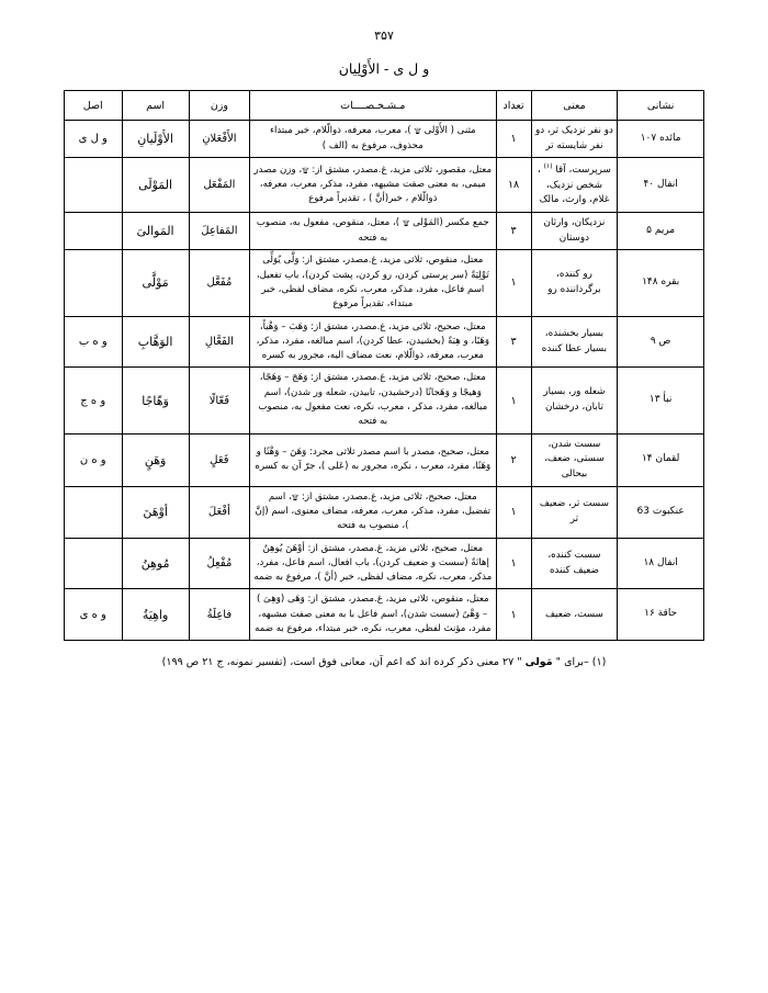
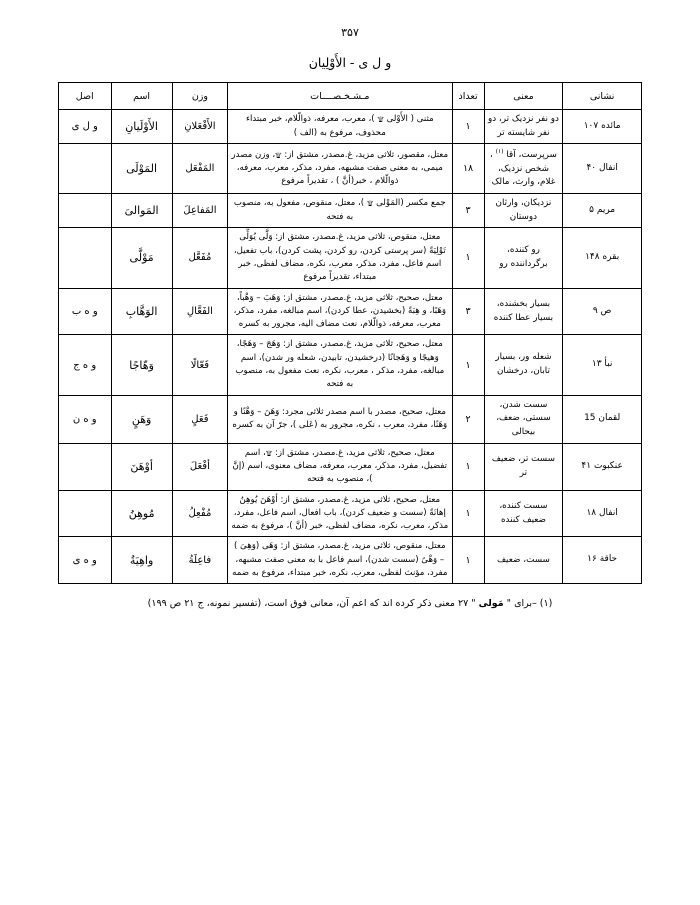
  ۳۵۷
  و ل ی - الأَوْلِیان
  نشانی	معنی	تعداد	مـشـخـصــــات	وزن	اسم	اصل
  مائده ۱۰۷	دو نفر نزدیک تر، دو نفر شایسته تر	۱	مثنی ( الأَوْلی ۩ )، معرب، معرفه، ذوالّلام، خبر مبتداء محذوف، مرفوع به (الف )	الأَفْعَلانِ	الأَوْلَیانِ	و ل ی
  انفال ۴۰	سرپرست، آقا ، شخص نزدیک، غلام، وارث، مالک	۱۸	معتل، مقصور، ثلاثی مزید، غ.مصدر، مشتق از: ۩، وزن مصدر میمی، به معنی صفت مشبهه، مفرد، مذکر، معرب، معرفه، ذوالّلام ، خبر(أنَّ ) ، تقدیراً مرفوع	المَفْعَل	المَوْلَی
  مریم ۵	نزدیکان، وارثان دوستان	۳	جمع مکسر (المَوْلی ۩ )، معتل، منقوص، مفعول به، منصوب به فتحه	المَفاعِلَ	المَوالیَ
  بقره ۱۴۸	رو کننده، برگرداننده رو	۱	معتل، منقوص، ثلاثی مزید، غ.مصدر، مشتق از: وَلَّی یُوَلِّی تَوْلِیَةً (سر پرستی کردن، رو کردن، پشت کردن)، باب تفعیل، اسم فاعل، مفرد، مذکر، معرب، نکره، مضاف لفظی، خبر مبتداء، تقدیراً مرفوع	مُفَعَّل	مَوْلَّی
  ص ۹	بسیار بخشنده، بسیار عطا کننده	۳	معتل، صحیح، ثلاثی مزید، غ.مصدر، مشتق از: وَهَبَ – وَهْباً، وَهَبًا، و هِبَةً (بخشیدن، عطا کردن)، اسم مبالغه، مفرد، مذکر، معرب، معرفه، ذوالّلام، نعت مضاف الیه، مجرور به کسره	الفَعَّالِ	الوَهَّابِ	و ه ب
  نبأ ۱۳	شعله ور، بسیار تابان، درخشان	۱	معتل، صحیح، ثلاثی مزید، غ.مصدر، مشتق از: وَهَجَ – وَهَجًا، وَهیجًا و وَهَجانًا (درخشیدن، تابیدن، شعله ور شدن)، اسم مبالغه، مفرد، مذکر ، معرب، نکره، نعت مفعول به، منصوب به فتحه	فَعّالًا	وَهّاجًا	و ه ج
- لقمان ۱۴	سست شدن، سستی، ضعف، بیحالی	۲	معتل، صحیح، مصدر با اسم مصدر ثلاثی مجرد: وَهَنَ – وَهْنًا و وَهَنًا، مفرد، معرب ، نکره، مجرور به (عَلی )، جرّ آن به کسره	فَعَلٍ	وَهَنٍ	و ه ن
+ لقمان 15	سست شدن، سستی، ضعف، بیحالی	۲	معتل، صحیح، مصدر با اسم مصدر ثلاثی مجرد: وَهَنَ – وَهْنًا و وَهَنًا، مفرد، معرب ، نکره، مجرور به (عَلی )، جرّ آن به کسره	فَعَلٍ	وَهَنٍ	و ه ن
- عنکبوت 63	سست تر، ضعیف تر	۱	معتل، صحیح، ثلاثی مزید، غ.مصدر، مشتق از: ۩، اسم تفضیل، مفرد، مذکر، معرب، معرفه، مضاف معنوی، اسم (إنَّ )، منصوب به فتحه	أفْعَلَ	أوْهَنَ
+ عنکبوت ۴۱	سست تر، ضعیف تر	۱	معتل، صحیح، ثلاثی مزید، غ.مصدر، مشتق از: ۩، اسم تفضیل، مفرد، مذکر، معرب، معرفه، مضاف معنوی، اسم (إنَّ )، منصوب به فتحه	أفْعَلَ	أوْهَنَ
  انفال ۱۸	سست کننده، ضعیف کننده	۱	معتل، صحیح، ثلاثی مزید، غ.مصدر، مشتق از: أوْهَنَ یُوهِنُ إهانَةً (سست و ضعیف کردن)، باب افعال، اسم فاعل، مفرد، مذکر، معرب، نکره، مضاف لفظی، خبر (أنَّ )، مرفوع به ضمه	مُفْعِلُ	مُوهِنُ
  حاقة ۱۶	سست، ضعیف	۱	معتل، منقوص، ثلاثی مزید، غ.مصدر، مشتق از: وَهَی (وَهِیَ ) – وَهْیً (سست شدن)، اسم فاعل با به معنی صفت مشبهه، مفرد، مؤنث لفظی، معرب، نکره، خبر مبتداء، مرفوع به ضمه	فاعِلَةُ	واهِیَةُ	و ه ی
  (۱) –برای " مَولی " ۲۷ معنی ذکر کرده اند که اعم آن، معانی فوق است، (تفسیر نمونه، ج ۲۱ ص ۱۹۹)
